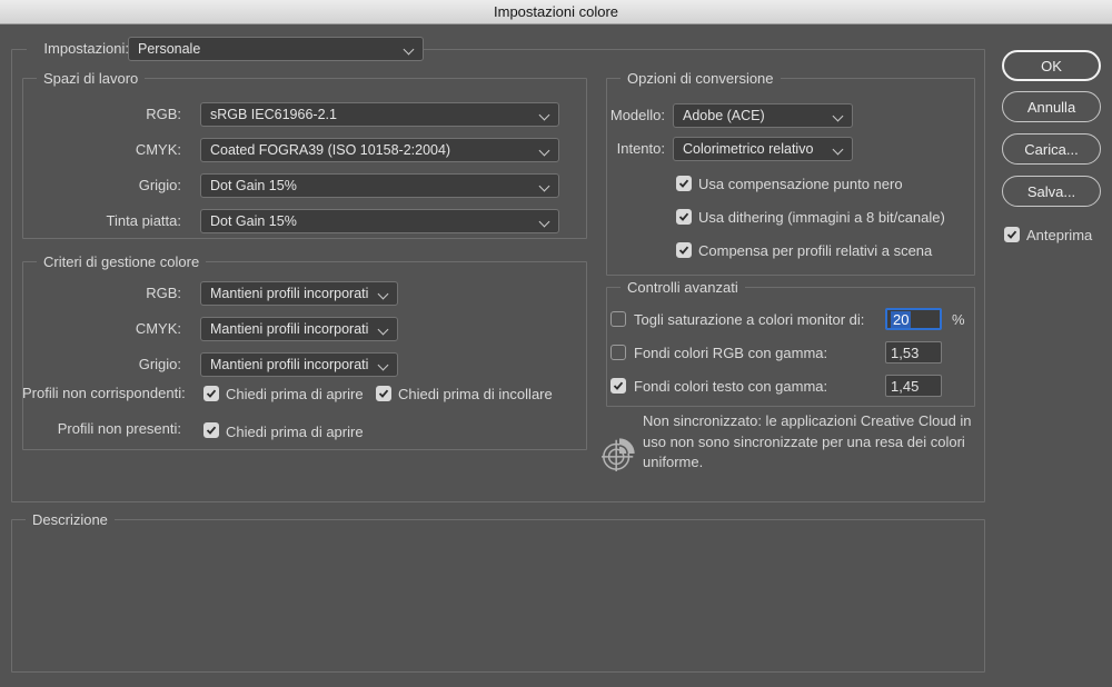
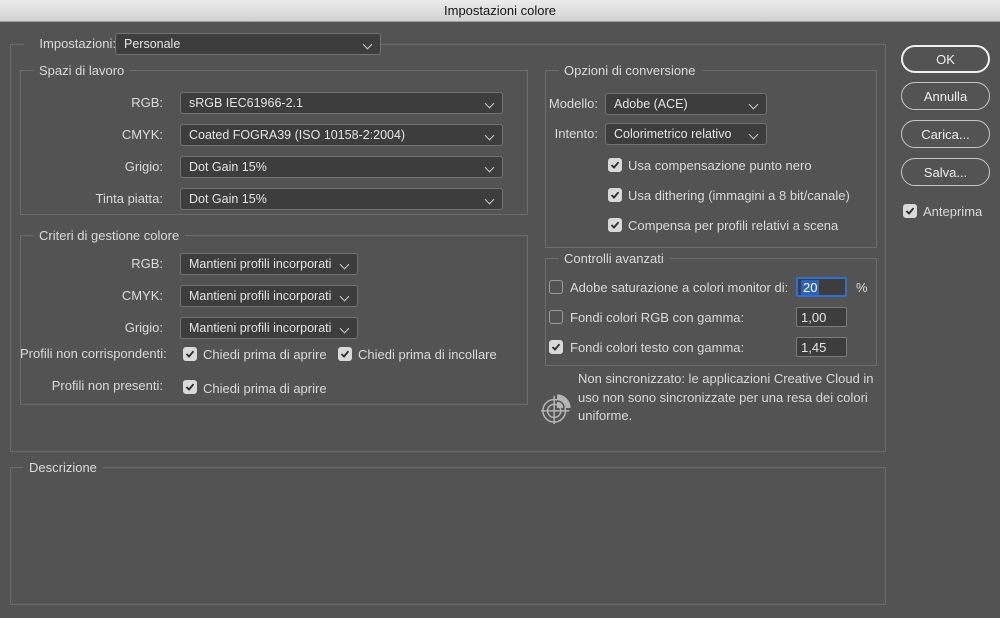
  Impostazioni colore
  Impostazioni
  Personale
  Spazi di lavoro
  RGB:
  sRGB IEC61966-2.1
  CMYK:
  Coated FOGRA39 (ISO 10158-2:2004)
  Grigio:
  Dot Gain 15%
  Tinta piatta:
  Dot Gain 15%
  Criteri di gestione colore
  RGB:
  Mantieni profili incorporati
  CMYK:
  Mantieni profili incorporati
  Grigio:
  Mantieni profili incorporati
  Profili non corrispondenti:
  Chiedi prima di aprire
  Chiedi prima di incollare
  Profili non presenti:
  Chiedi prima di aprire
  Opzioni di conversione
  Modello:
  Adobe (ACE)
  Intento:
  Colorimetrico relativo
  Usa compensazione punto nero
  Usa dithering (immagini a 8 bit/canale)
  Compensa per profili relativi a scena
  Controlli avanzati
- Togli saturazione a colori monitor di:
+ Adobe saturazione a colori monitor di:
  20
  %
  Fondi colori RGB con gamma:
- 1,53
+ 1,00
  Fondi colori testo con gamma:
  1,45
  Non sincronizzato: le applicazioni Creative Cloud in uso non sono sincronizzate per una resa dei colori uniforme.
  Descrizione
  OK
  Annulla
  Carica...
  Salva...
  Anteprima
